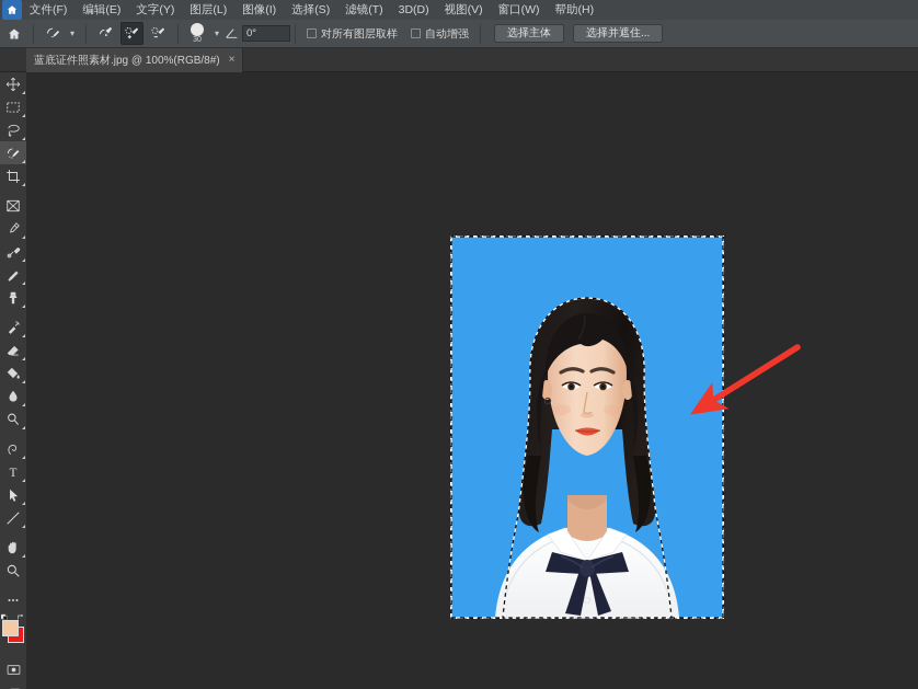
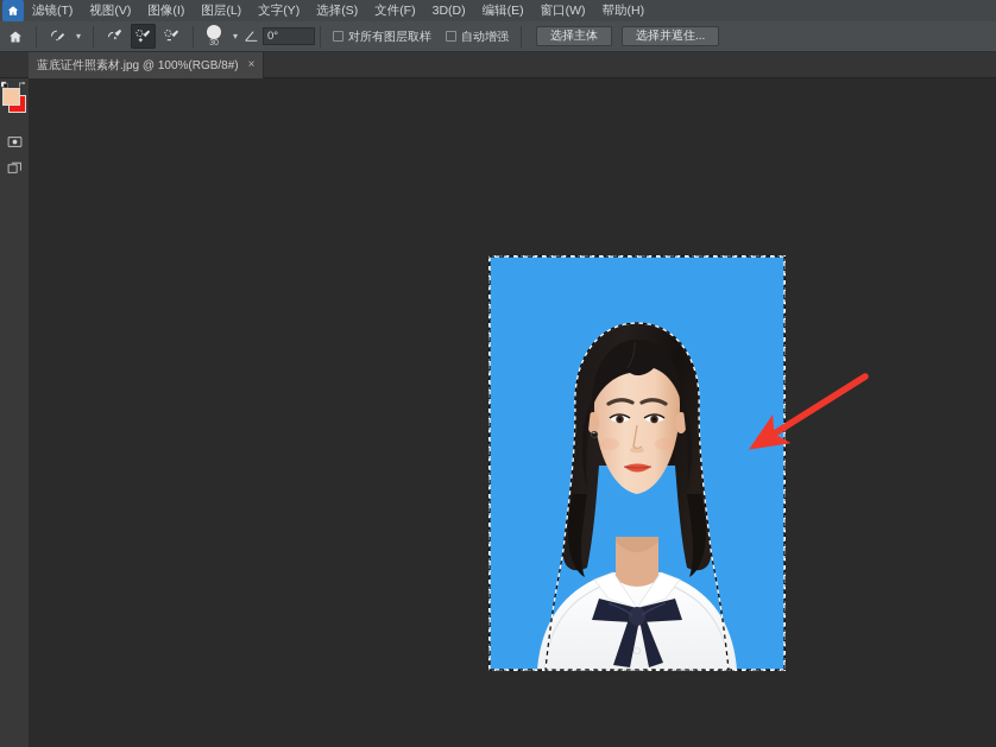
- 文件(F)
+ 滤镜(T)
- 编辑(E)
+ 视图(V)
- 文字(Y)
+ 图像(I)
  图层(L)
- 图像(I)
+ 文字(Y)
  选择(S)
- 滤镜(T)
+ 文件(F)
  3D(D)
- 视图(V)
+ 编辑(E)
  窗口(W)
  帮助(H)
  ▾
  ▾
  0°
  对所有图层取样
  自动增强
  选择主体
  选择并遮住...
  蓝底证件照素材.jpg @ 100%(RGB/8#)
  ×
- T
